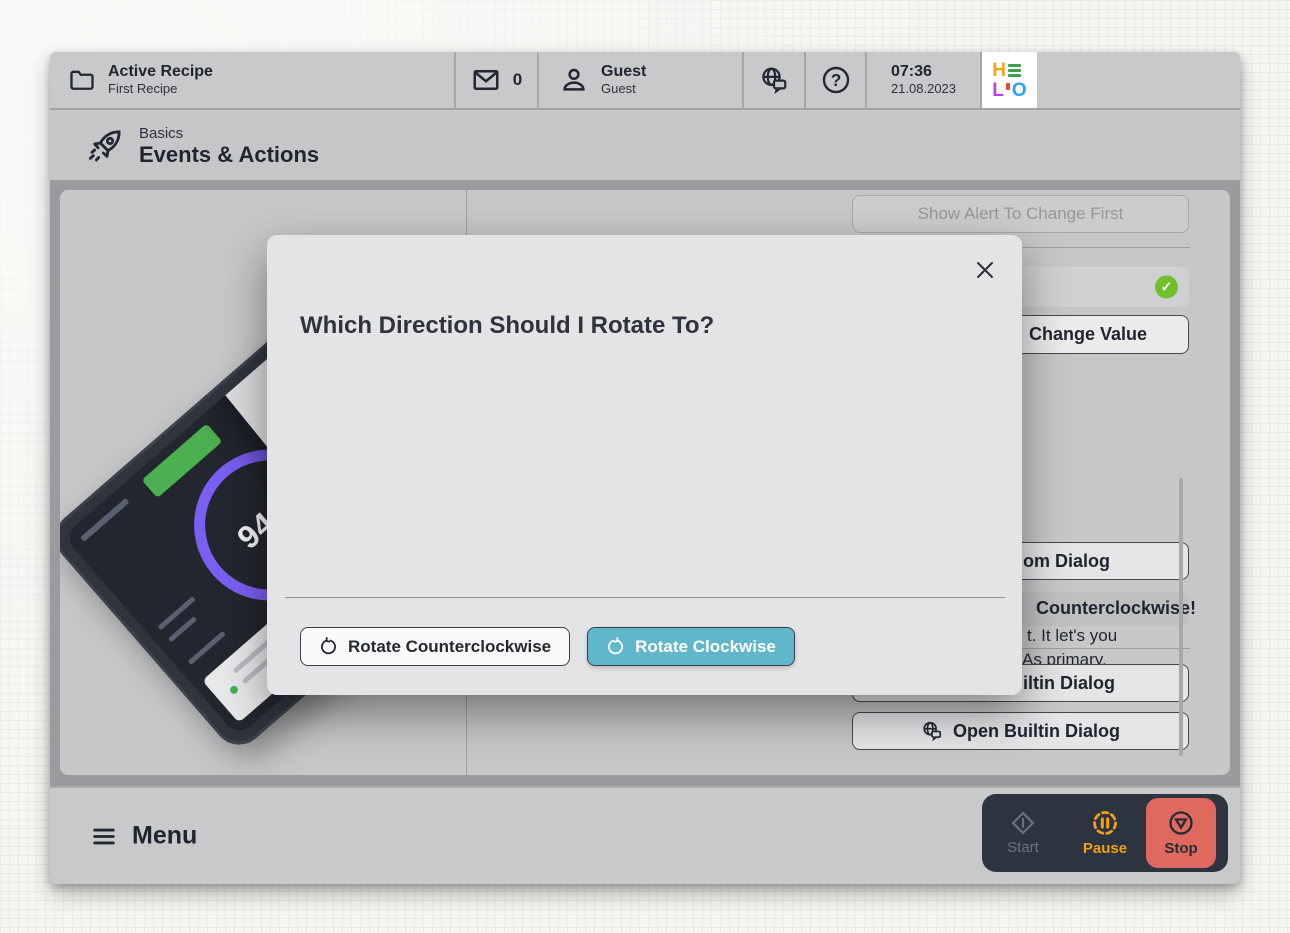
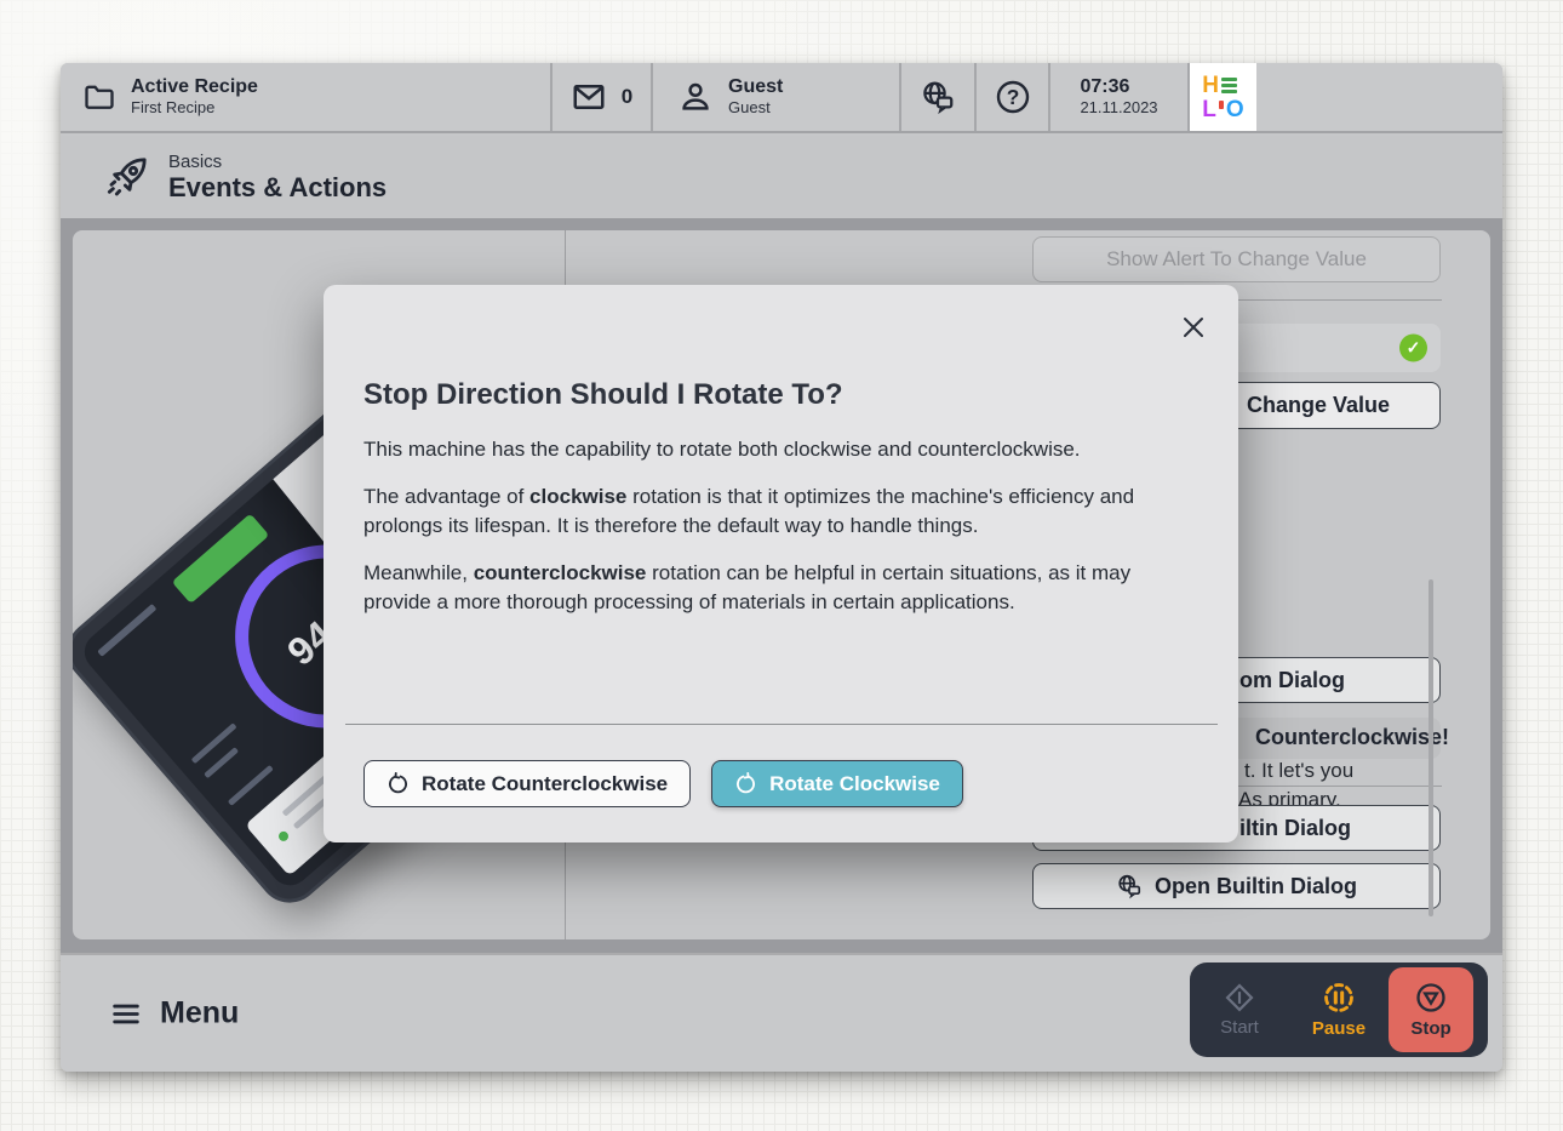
  Active Recipe
  First Recipe
  0
  Guest
  Guest
  ?
  07:36
- 21.08.2023
+ 21.11.2023
  H
  L
  O
  Basics
  Events & Actions
- Show Alert To Change First
+ Show Alert To Change Value
  ✓
  Change Value
  t. It let's you
  As primary,
  om Dialog
  Counterclockwise!
  iltin Dialog
  Open Builtin Dialog
  Menu
  Start
  Pause
  Stop
- Which Direction Should I Rotate To?
+ Stop Direction Should I Rotate To?
+ This machine has the capability to rotate both clockwise and counterclockwise.
+ The advantage of clockwise rotation is that it optimizes the machine's efficiency and prolongs its lifespan. It is therefore the default way to handle things.
+ Meanwhile, counterclockwise rotation can be helpful in certain situations, as it may provide a more thorough processing of materials in certain applications.
  Rotate Counterclockwise
  Rotate Clockwise
